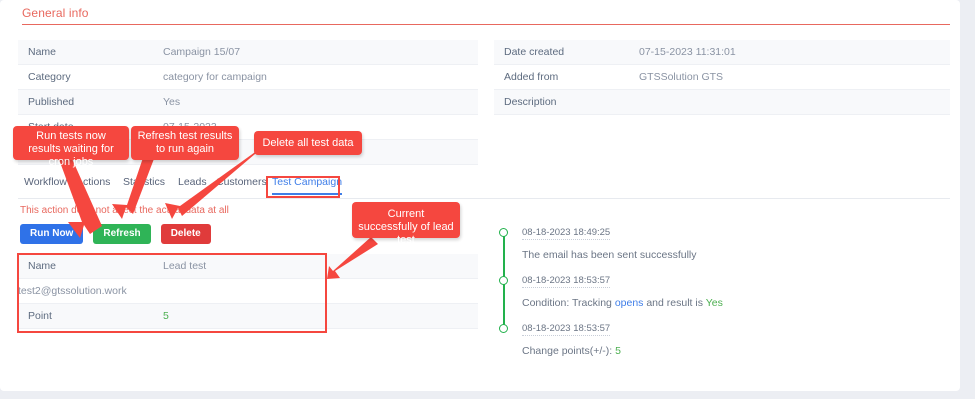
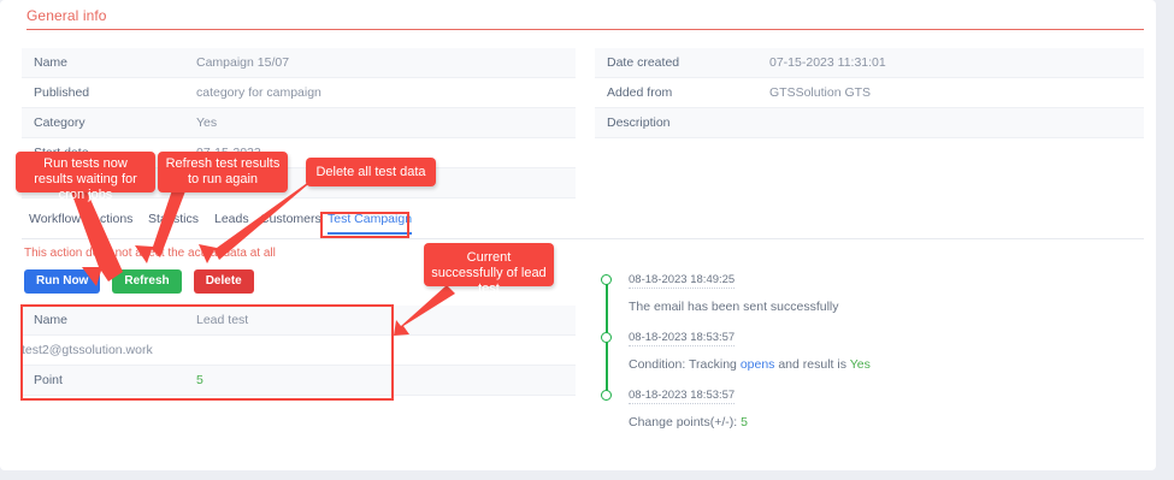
  General info
  Name
  Campaign 15/07
- Category
+ Published
  category for campaign
- Published
+ Category
  Yes
  Date created
  07-15-2023 11:31:01
  Added from
  GTSSolution GTS
  Description
  Workflow
  ctions
  Ststics
  Leads
  ustomers
  Test Campaign
  This action d not aet the actaata at all
  Run Now Refresh Delete
  Name
  Lead test
  test2@gtssolution.work
  Point
  5
  08-18-2023 18:49:25
  The email has been sent successfully
  08-18-2023 18:53:57
  Condition: Tracking opens and result is Yes
  08-18-2023 18:53:57
  Change points(+/-): 5
  Run tests now results waiting for cron jobs
  Refresh test results to run again
  Delete all test data
  Current successfully of lead test
